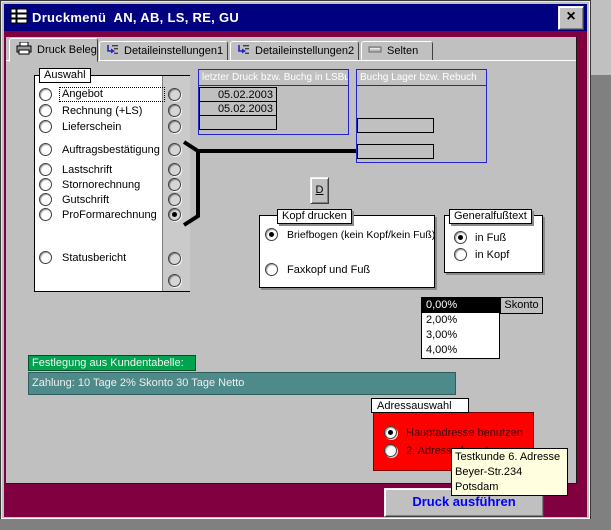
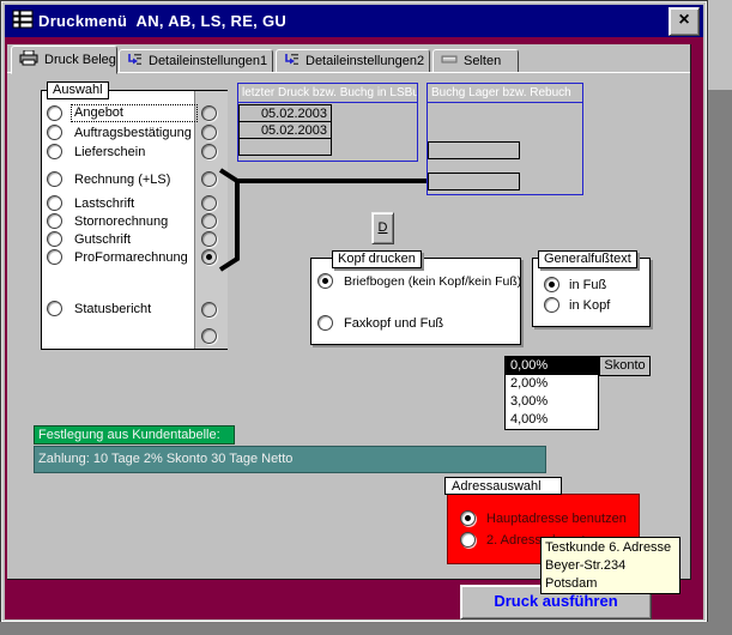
  Druckmenü AN, AB, LS, RE, GU
  ×
  Druck Beleg
  Detaileinstellungen1
  Detaileinstellungen2
  Selten
  Auswahl
  Angebot
- Rechnung (+LS)
+ Auftragsbestätigung
  Lieferschein
- Auftragsbestätigung
+ Rechnung (+LS)
  Lastschrift
  Stornorechnung
  Gutschrift
  ProFormarechnung
  Statusbericht
  letzter Druck bzw. Buchg in LSBu
  05.02.2003
  05.02.2003
  Buchg Lager bzw. Rebuch
  D
  Kopf drucken
  Briefbogen (kein Kopf/kein Fuß)
  Faxkopf und Fuß
  Generalfußtext
  in Fuß
  in Kopf
  0,00%
  2,00%
  3,00%
  4,00%
  Skonto
  Festlegung aus Kundentabelle:
  Zahlung: 10 Tage 2% Skonto 30 Tage Netto
  Adressauswahl
  Hauptadresse benutzen
  Testkunde 6. Adresse
  Beyer-Str.234
  Potsdam
  Druck ausführen
